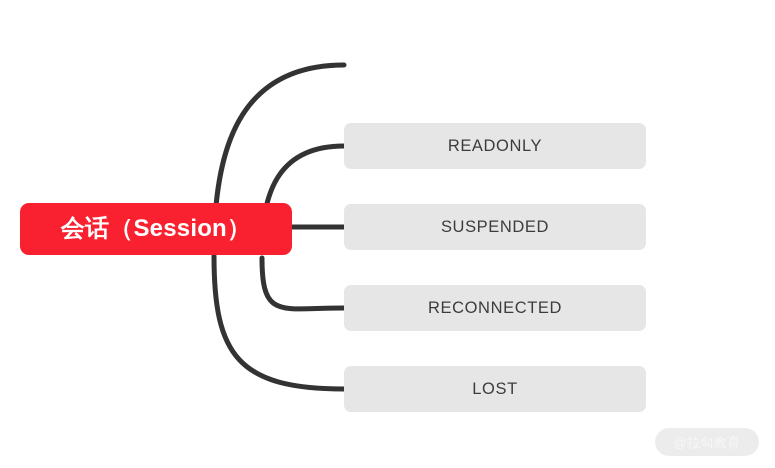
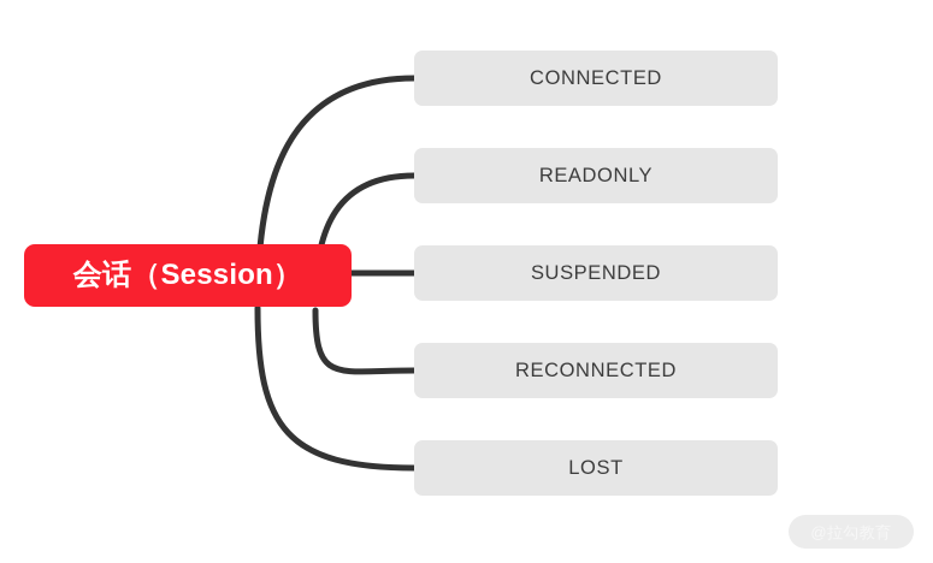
  会话（Session）
+ CONNECTED
  READONLY
  SUSPENDED
  RECONNECTED
  LOST
